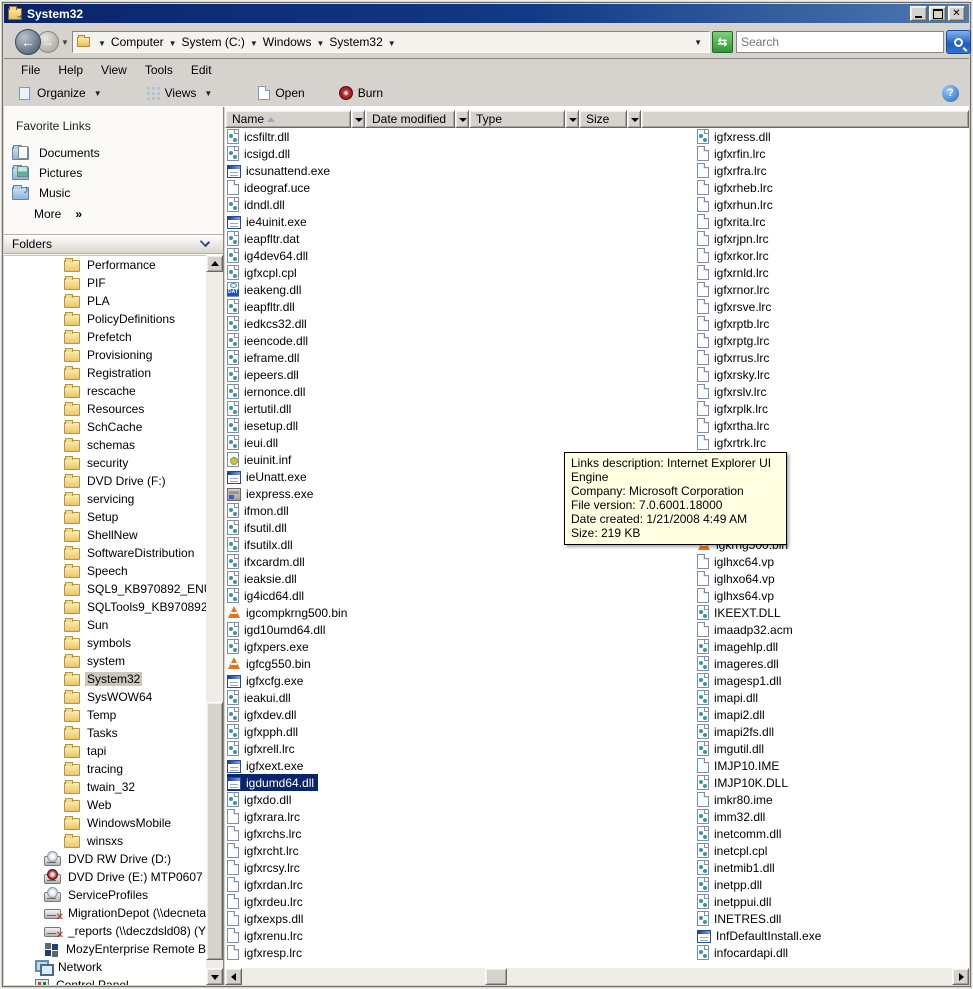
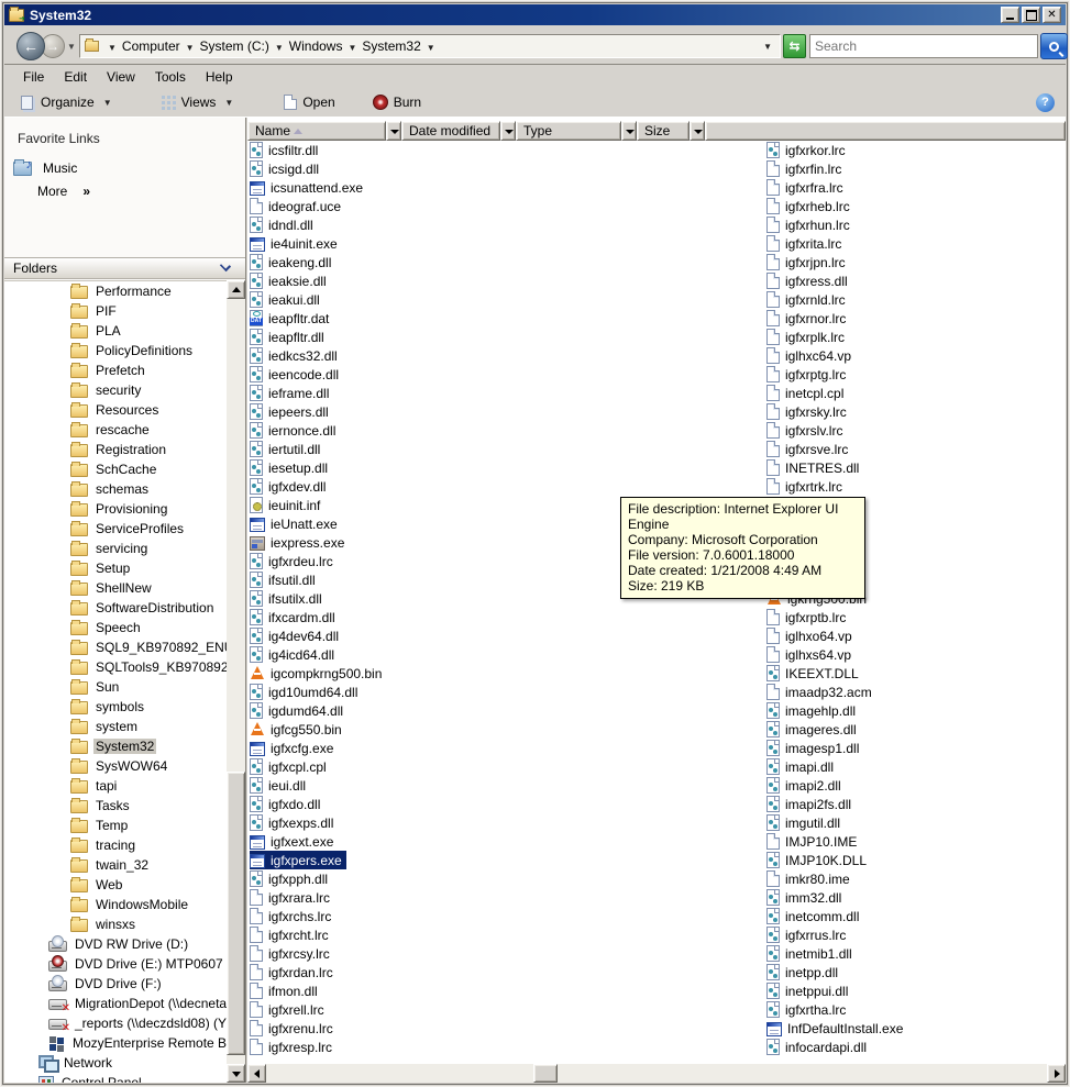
  System32
  ←
  →
  ▼
  ▼ Computer ▼ System (C:) ▼ Windows ▼ System32 ▼
  ▼
  ⇆
  Search
  File
- Help
+ Edit
  View
  Tools
- Edit
+ Help
  Organize
  ▼
  Views
  ▼
  Open
  Burn
  ?
  Favorite Links
- Documents
- Pictures
  Music
  More
  »
  Folders
  Performance
  PIF
  PLA
  PolicyDefinitions
  Prefetch
- Provisioning
+ security
- Registration
+ Resources
  rescache
- Resources
+ Registration
  SchCache
  schemas
- security
+ Provisioning
- DVD Drive (F:)
+ ServiceProfiles
  servicing
  Setup
  ShellNew
  SoftwareDistribution
  Speech
  SQL9_KB970892_EN
  SQLTools9_KB970892
  Sun
  symbols
  system
  System32
  SysWOW64
- Temp
+ tapi
  Tasks
- tapi
+ Temp
  tracing
  twain_32
  Web
  WindowsMobile
  winsxs
  DVD RW Drive (D:)
  DVD Drive (E:) MTP0607
- ServiceProfiles
+ DVD Drive (F:)
  MigrationDepot (\\decneta
  _reports (\\deczdsld08) (Y
  MozyEnterprise Remote B
  Network
  Name
  Date modified
  Type
  Size
  icsfiltr.dll
  icsigd.dll
  icsunattend.exe
  ideograf.uce
  idndl.dll
  ie4uinit.exe
- ieapfltr.dat
+ ieakeng.dll
- ig4dev64.dll
+ ieaksie.dll
- igfxcpl.cpl
+ ieakui.dll
- ieakeng.dll
+ ieapfltr.dat
  ieapfltr.dll
  iedkcs32.dll
  ieencode.dll
  ieframe.dll
  iepeers.dll
  iernonce.dll
  iertutil.dll
  iesetup.dll
- ieui.dll
+ igfxdev.dll
  ieuinit.inf
  ieUnatt.exe
  iexpress.exe
- ifmon.dll
+ igfxrdeu.lrc
  ifsutil.dll
  ifsutilx.dll
  ifxcardm.dll
- ieaksie.dll
+ ig4dev64.dll
  ig4icd64.dll
  igcompkrng500.bin
  igd10umd64.dll
- igfxpers.exe
+ igdumd64.dll
  igfcg550.bin
  igfxcfg.exe
- ieakui.dll
+ igfxcpl.cpl
- igfxdev.dll
+ ieui.dll
- igfxpph.dll
+ igfxdo.dll
- igfxrell.lrc
+ igfxexps.dll
  igfxext.exe
- igdumd64.dll
+ igfxpers.exe
- igfxdo.dll
+ igfxpph.dll
  igfxrara.lrc
  igfxrchs.lrc
  igfxrcht.lrc
  igfxrcsy.lrc
  igfxrdan.lrc
- igfxrdeu.lrc
+ ifmon.dll
- igfxexps.dll
+ igfxrell.lrc
  igfxrenu.lrc
  igfxresp.lrc
- igfxress.dll
+ igfxrkor.lrc
  igfxrfin.lrc
  igfxrfra.lrc
  igfxrheb.lrc
  igfxrhun.lrc
  igfxrita.lrc
  igfxrjpn.lrc
- igfxrkor.lrc
+ igfxress.dll
  igfxrnld.lrc
  igfxrnor.lrc
- igfxrsve.lrc
+ igfxrplk.lrc
- igfxrptb.lrc
+ iglhxc64.vp
  igfxrptg.lrc
- igfxrrus.lrc
+ inetcpl.cpl
  igfxrsky.lrc
  igfxrslv.lrc
- igfxrplk.lrc
+ igfxrsve.lrc
- igfxrtha.lrc
+ INETRES.dll
  igfxrtrk.lrc
- iglhxc64.vp
+ igfxrptb.lrc
  iglhxo64.vp
  iglhxs64.vp
  IKEEXT.DLL
  imaadp32.acm
  imagehlp.dll
  imageres.dll
  imagesp1.dll
  imapi.dll
  imapi2.dll
  imapi2fs.dll
  imgutil.dll
  IMJP10.IME
  IMJP10K.DLL
  imkr80.ime
  imm32.dll
  inetcomm.dll
- inetcpl.cpl
+ igfxrrus.lrc
  inetmib1.dll
  inetpp.dll
  inetppui.dll
- INETRES.dll
+ igfxrtha.lrc
  InfDefaultInstall.exe
  infocardapi.dll
- Links description: Internet Explorer UI Engine
+ File description: Internet Explorer UI Engine
  Company: Microsoft Corporation
  File version: 7.0.6001.18000
  Date created: 1/21/2008 4:49 AM
  Size: 219 KB
